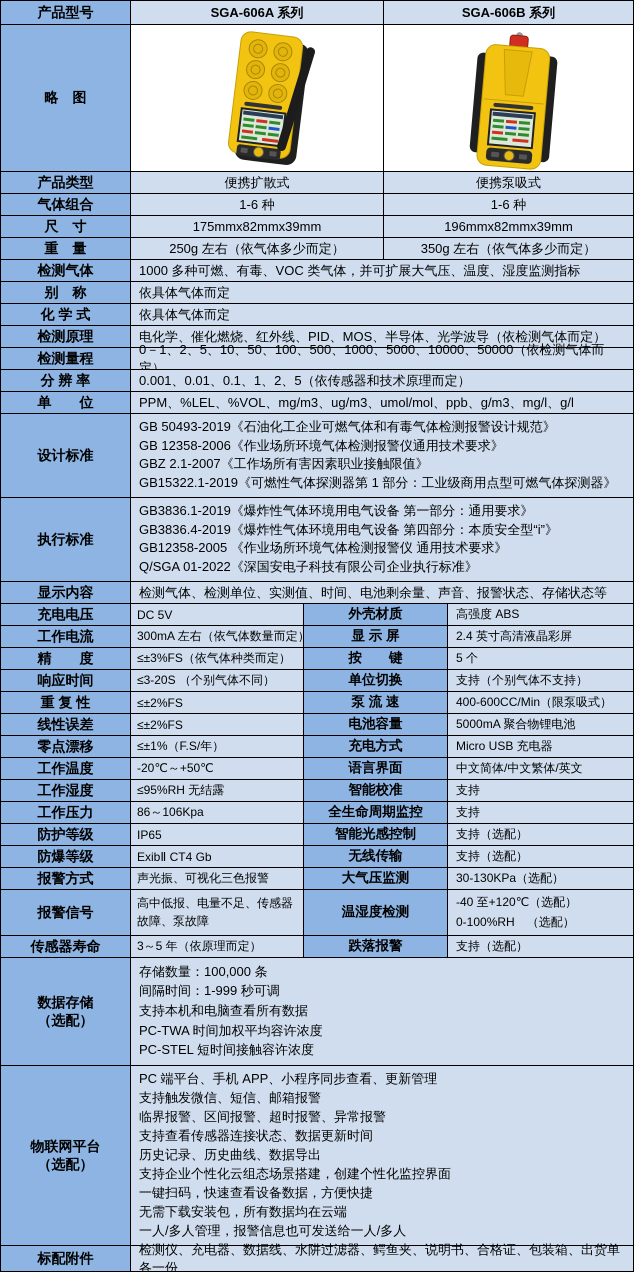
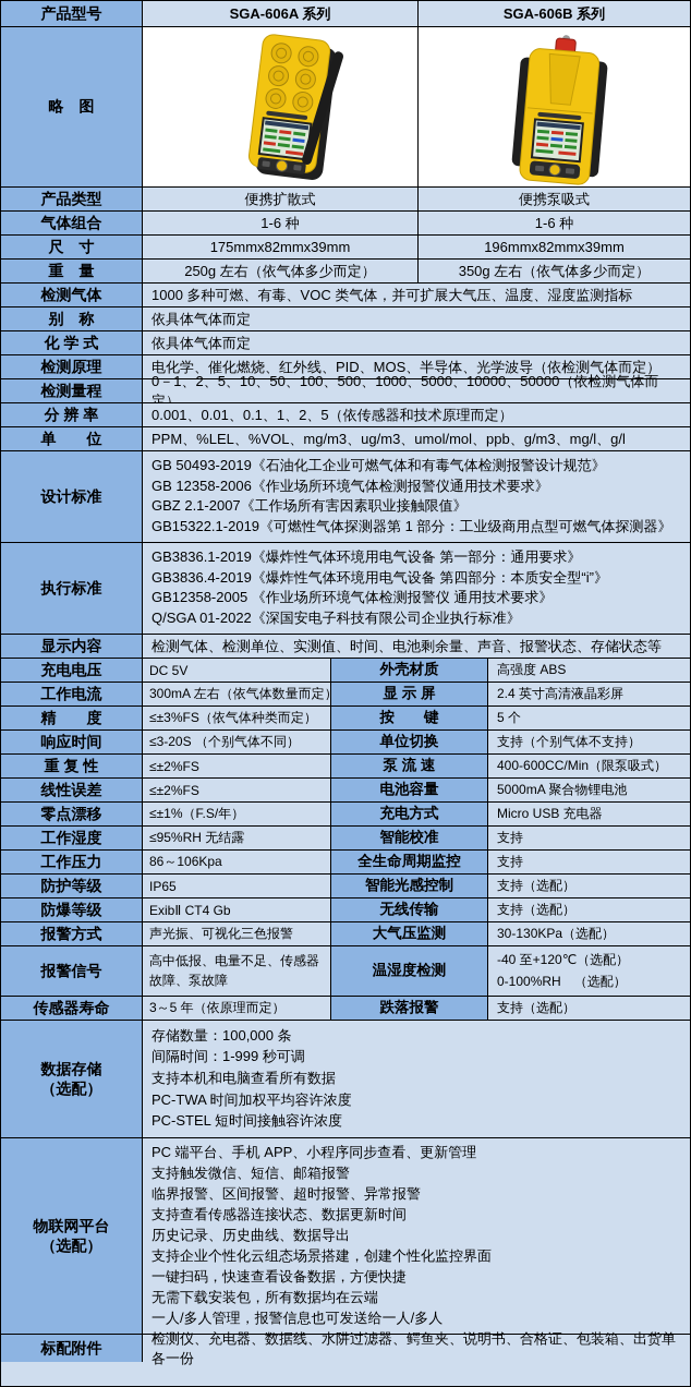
  产品型号
  SGA-606A 系列
  SGA-606B 系列
  略 图
  产品类型
  便携扩散式
  便携泵吸式
  气体组合
  1-6 种
  1-6 种
  尺 寸
  175mmx82mmx39mm
  196mmx82mmx39mm
  重 量
  250g 左右（依气体多少而定）
  350g 左右（依气体多少而定）
  检测气体
  1000 多种可燃、有毒、VOC 类气体，并可扩展大气压、温度、湿度监测指标
  别 称
  依具体气体而定
  化 学 式
  依具体气体而定
  检测原理
  电化学、催化燃烧、红外线、PID、MOS、半导体、光学波导（依检测气体而定）
  检测量程
  0－1、2、5、10、50、100、500、1000、5000、10000、50000（依检测气体而定）
  分 辨 率
  0.001、0.01、0.1、1、2、5（依传感器和技术原理而定）
  单 位
  PPM、%LEL、%VOL、mg/m3、ug/m3、umol/mol、ppb、g/m3、mg/l、g/l
  设计标准
  GB 50493-2019《石油化工企业可燃气体和有毒气体检测报警设计规范》
  GB 12358-2006《作业场所环境气体检测报警仪通用技术要求》
  GBZ 2.1-2007《工作场所有害因素职业接触限值》
  GB15322.1-2019《可燃性气体探测器第 1 部分：工业级商用点型可燃气体探测器》
  执行标准
  GB3836.1-2019《爆炸性气体环境用电气设备 第一部分：通用要求》
  GB3836.4-2019《爆炸性气体环境用电气设备 第四部分：本质安全型“i”》
  GB12358-2005 《作业场所环境气体检测报警仪 通用技术要求》
  Q/SGA 01-2022《深国安电子科技有限公司企业执行标准》
  显示内容
  检测气体、检测单位、实测值、时间、电池剩余量、声音、报警状态、存储状态等
  充电电压
  DC 5V
  外壳材质
  高强度 ABS
  工作电流
  300mA 左右（依气体数量而定
  显 示 屏
  2.4 英寸高清液晶彩屏
  精 度
  ≤±3%FS（依气体种类而定）
  按 键
  5 个
  响应时间
  ≤3-20S （个别气体不同）
  单位切换
  支持（个别气体不支持）
  重 复 性
  ≤±2%FS
  泵 流 速
  400-600CC/Min（限泵吸式）
  线性误差
  ≤±2%FS
  电池容量
  5000mA 聚合物锂电池
  零点漂移
  ≤±1%（F.S/年）
  充电方式
  Micro USB 充电器
- 工作温度
- -20℃～+50℃
- 语言界面
- 中文简体/中文繁体/英文
  工作湿度
  ≤95%RH 无结露
  智能校准
  支持
  工作压力
  86～106Kpa
  全生命周期监控
  支持
  防护等级
  IP65
  智能光感控制
  支持（选配）
  防爆等级
  ExibⅡ CT4 Gb
  无线传输
  支持（选配）
  报警方式
  声光振、可视化三色报警
  大气压监测
  30-130KPa（选配）
  报警信号
  高中低报、电量不足、传感器故障、泵故障
  温湿度检测
  -40 至+120℃（选配）
  0-100%RH （选配）
  传感器寿命
  3～5 年（依原理而定）
  跌落报警
  支持（选配）
  数据存储
  （选配）
  存储数量：100,000 条
  间隔时间：1-999 秒可调
  支持本机和电脑查看所有数据
  PC-TWA 时间加权平均容许浓度
  PC-STEL 短时间接触容许浓度
  物联网平台
  （选配）
  PC 端平台、手机 APP、小程序同步查看、更新管理
  支持触发微信、短信、邮箱报警
  临界报警、区间报警、超时报警、异常报警
  支持查看传感器连接状态、数据更新时间
  历史记录、历史曲线、数据导出
  支持企业个性化云组态场景搭建，创建个性化监控界面
  一键扫码，快速查看设备数据，方便快捷
  无需下载安装包，所有数据均在云端
  一人/多人管理，报警信息也可发送给一人/多人
  标配附件
  检测仪、充电器、数据线、水阱过滤器、鳄鱼夹、说明书、合格证、包装箱、出货单各一份
